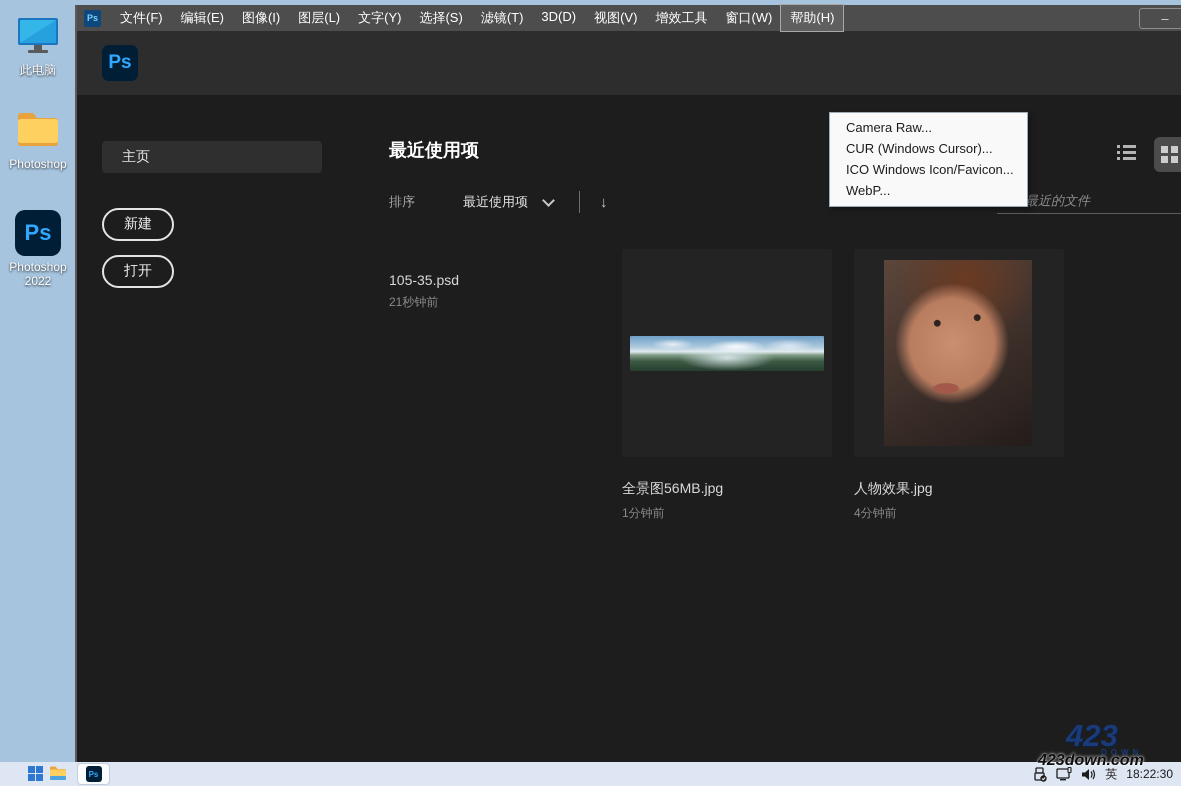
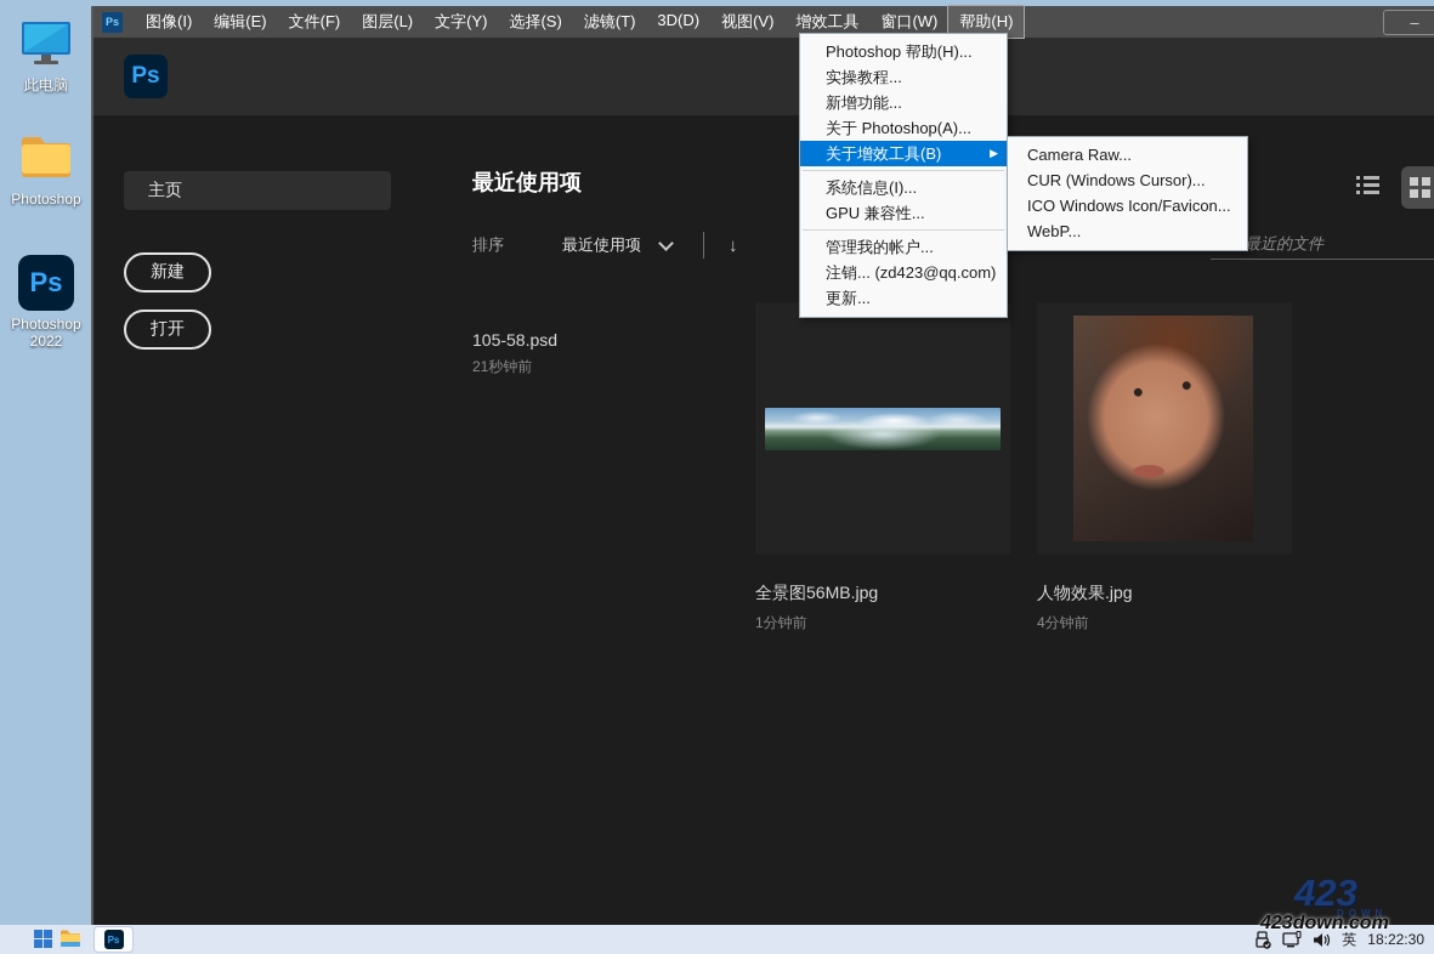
  此电脑
  Photoshop
  Ps
  Photoshop 2022
  Ps
- 文件(F)
+ 图像(I)
  编辑(E)
- 图像(I)
+ 文件(F)
  图层(L)
  文字(Y)
  选择(S)
  滤镜(T)
  3D(D)
  视图(V)
  增效工具
  窗口(W)
  帮助(H)
  –
  Ps
  主页
  新建
  打开
  最近使用项
  排序
  最近使用项
  ↓
  最近的文件
- 105-35.psd
+ 105-58.psd
  21秒钟前
  全景图56MB.jpg
  1分钟前
  人物效果.jpg
  4分钟前
+ Photoshop 帮助(H)...
+ 实操教程...
+ 新增功能...
+ 关于 Photoshop(A)...
+ 关于增效工具(B)
+ ▶
+ 系统信息(I)...
+ GPU 兼容性...
+ 管理我的帐户...
+ 注销... (zd423@qq.com)
+ 更新...
  Camera Raw...
  CUR (Windows Cursor)...
  ICO Windows Icon/Favicon...
  WebP...
  Ps
  英
  18:22:30
  423
  DOWN
  423down.com
